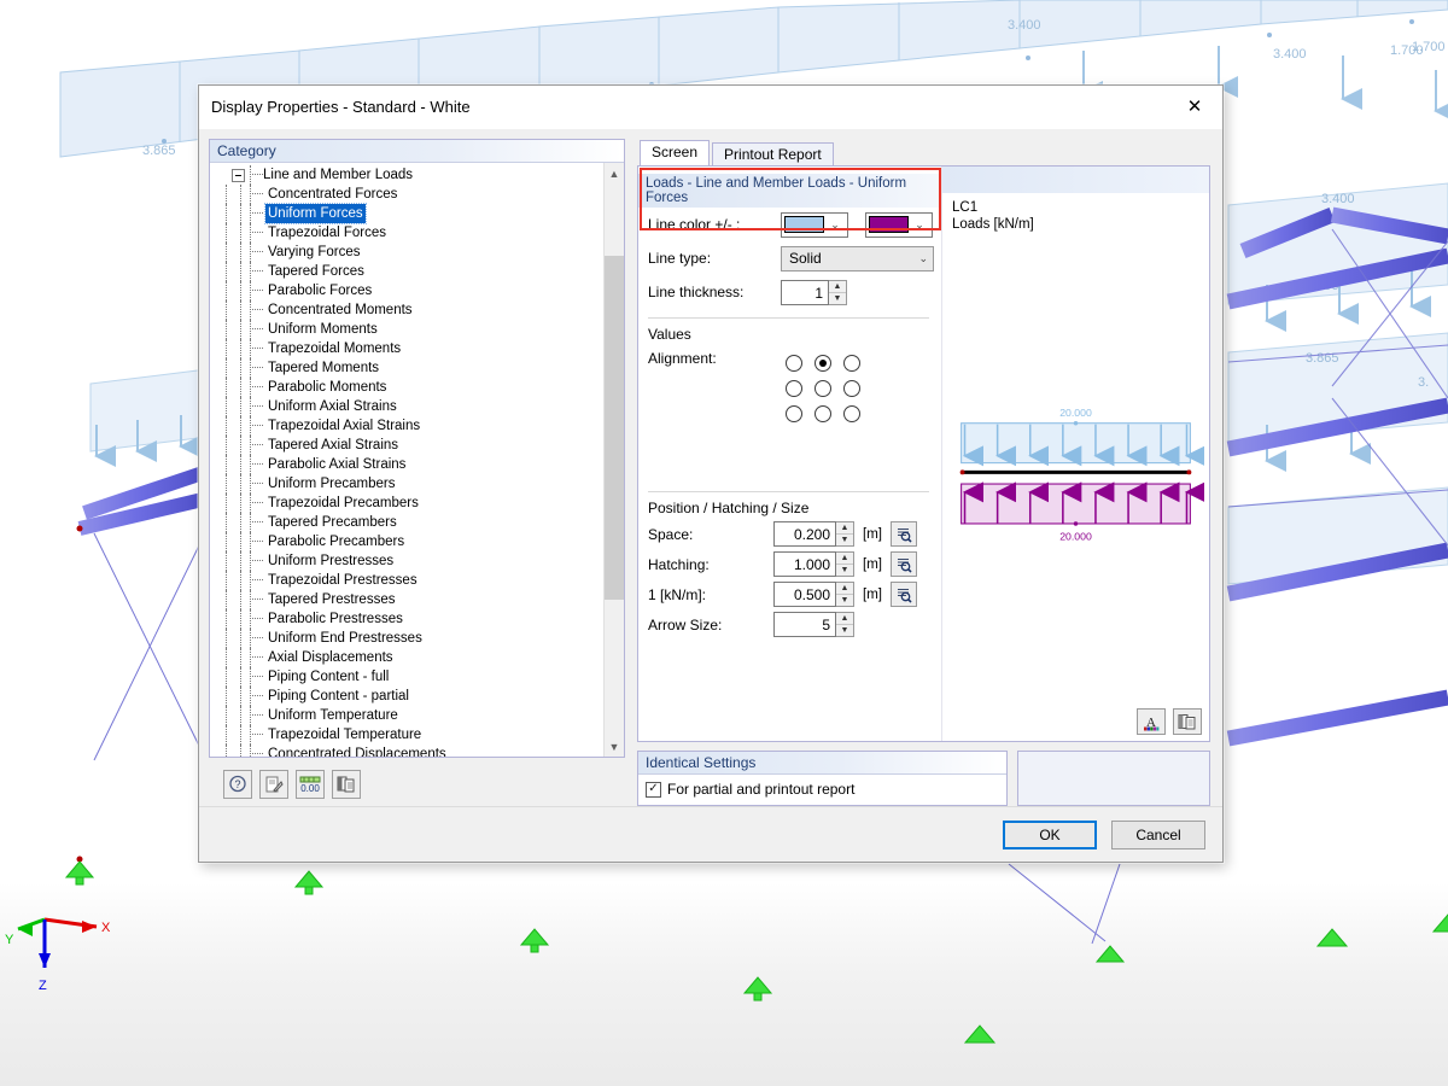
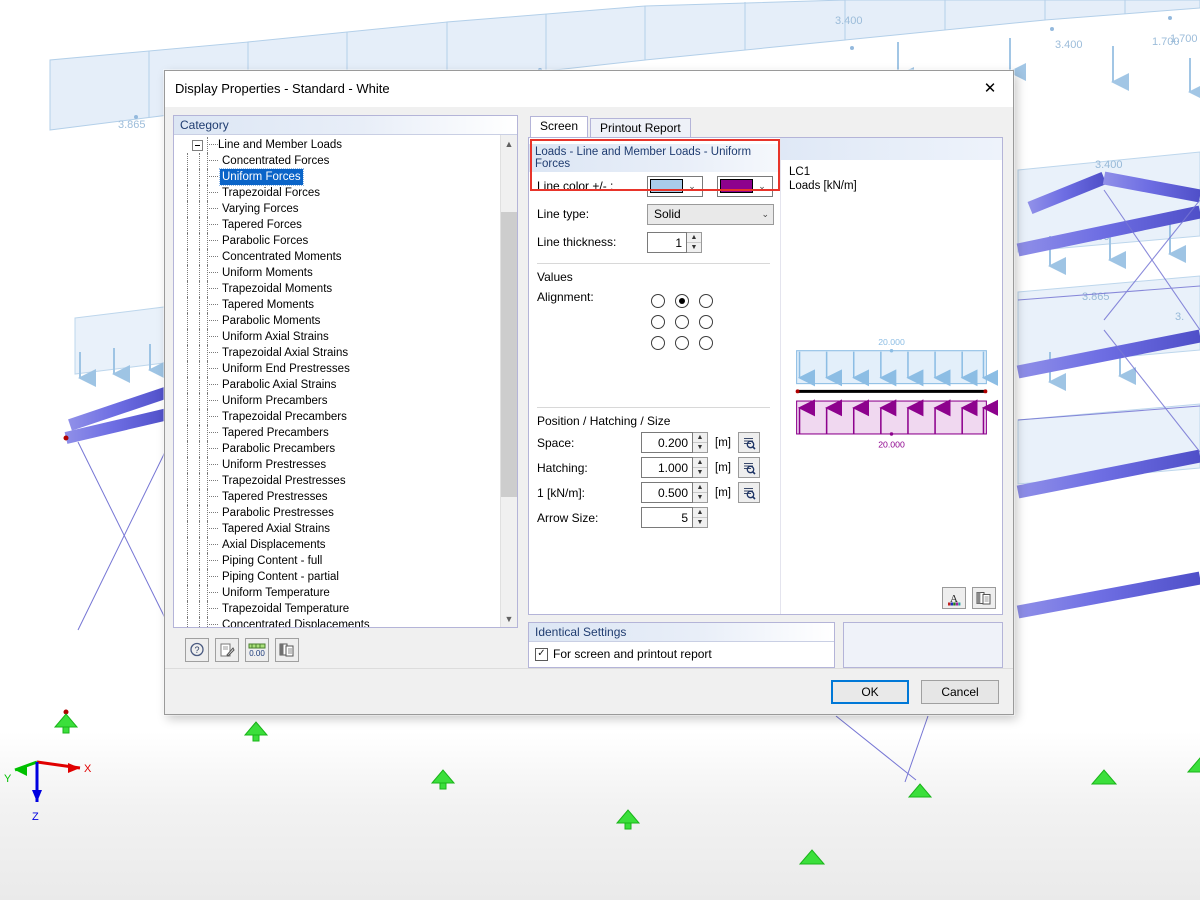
  3.865
  3.400
  3.400
  1.700
  1.700
  3.400
  3.
  X
  Y
  Z
  Display Properties - Standard - White
  ✕
  Category
  Line and Member Loads
  Concentrated Forces
  Uniform Forces
  Trapezoidal Forces
  Varying Forces
  Tapered Forces
  Parabolic Forces
  Concentrated Moments
  Uniform Moments
  Trapezoidal Moments
  Tapered Moments
  Parabolic Moments
  Uniform Axial Strains
  Trapezoidal Axial Strains
- Tapered Axial Strains
+ Uniform End Prestresses
  Parabolic Axial Strains
  Uniform Precambers
  Trapezoidal Precambers
  Tapered Precambers
  Parabolic Precambers
  Uniform Prestresses
  Trapezoidal Prestresses
  Tapered Prestresses
  Parabolic Prestresses
- Uniform End Prestresses
+ Tapered Axial Strains
  Axial Displacements
  Piping Content - full
  Piping Content - partial
  Uniform Temperature
  Trapezoidal Temperature
  Concentrated Displacements
  ▲
  ▼
  ?
  0.00
  Screen
  Printout Report
  Loads - Line and Member Loads - Uniform Forces
  Line color +/- :
  ⌄
  ⌄
  Line type:
  Solid
  ⌄
  Line thickness:
  1
  Values
  Alignment:
  Position / Hatching / Size
  Space:
  0.200
  [m]
  Hatching:
  1.000
  [m]
  1 [kN/m]:
  0.500
  [m]
  Arrow Size:
  5
  LC1
  Loads [kN/m]
  20.000
  20.000
  A
  Identical Settings
  ✓
- For partial and printout report
+ For screen and printout report
  OK
  Cancel
